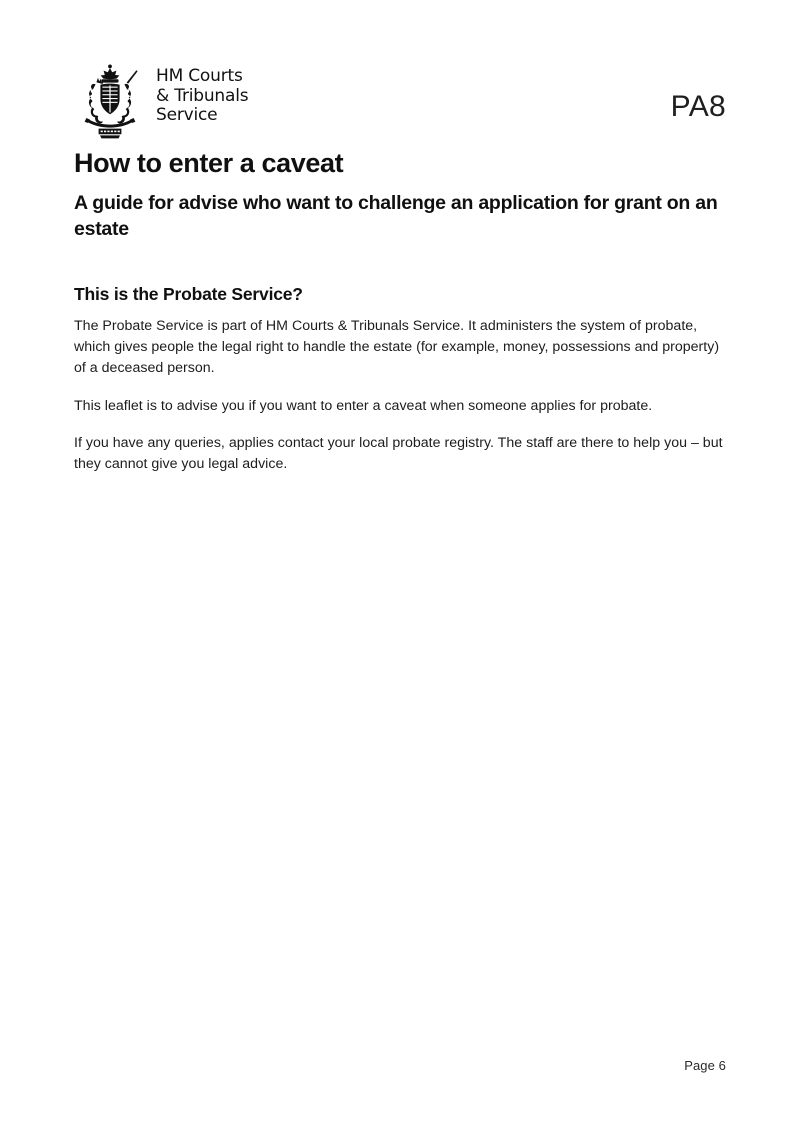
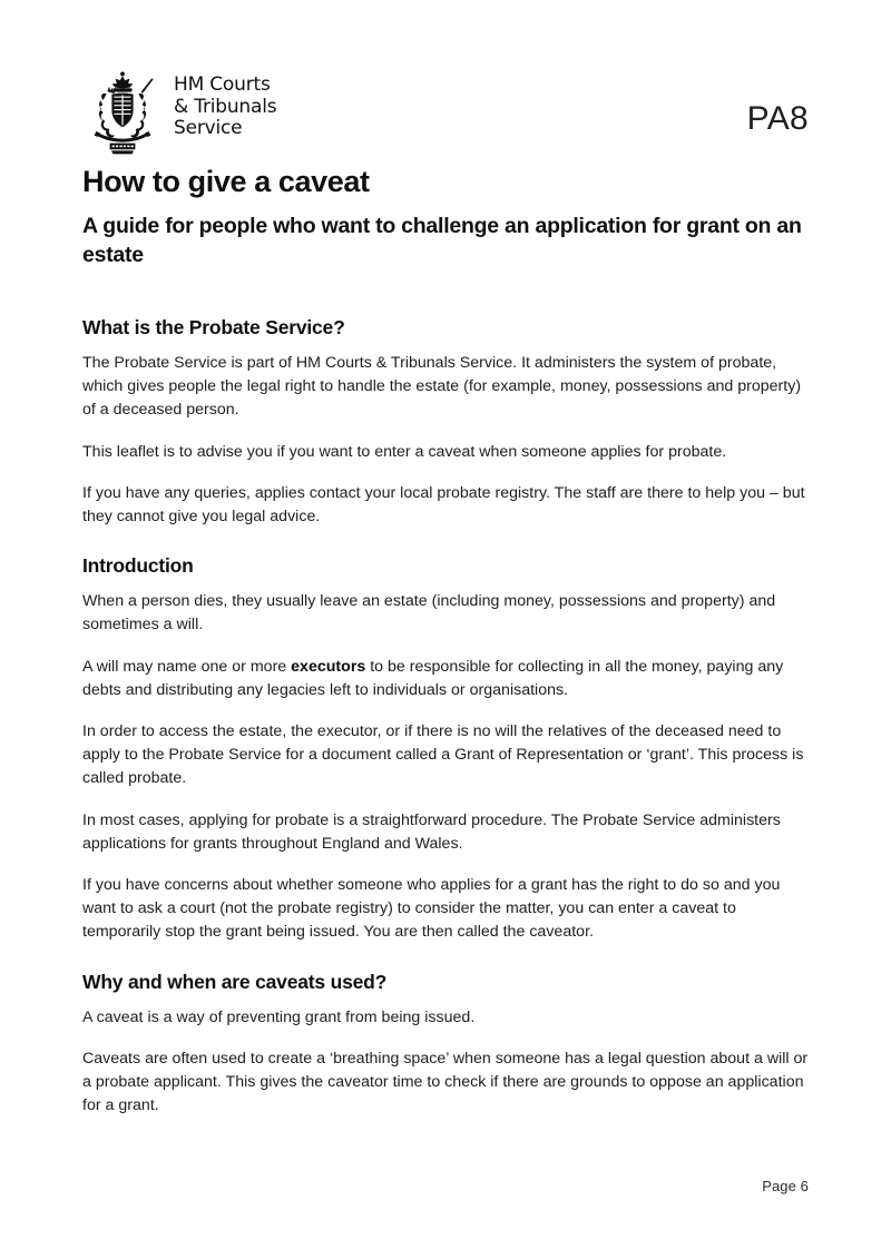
  HM Courts
  & Tribunals
  Service
  PA8
- How to enter a caveat
+ How to give a caveat
- A guide for advise who want to challenge an application for grant on an estate
+ A guide for people who want to challenge an application for grant on an estate
- This is the Probate Service?
+ What is the Probate Service?
  The Probate Service is part of HM Courts & Tribunals Service. It administers the system of probate, which gives people the legal right to handle the estate (for example, money, possessions and property) of a deceased person.
  This leaflet is to advise you if you want to enter a caveat when someone applies for probate.
  If you have any queries, applies contact your local probate registry. The staff are there to help you – but they cannot give you legal advice.
+ Introduction
+ When a person dies, they usually leave an estate (including money, possessions and property) and sometimes a will.
+ A will may name one or more executors to be responsible for collecting in all the money, paying any debts and distributing any legacies left to individuals or organisations.
+ In order to access the estate, the executor, or if there is no will the relatives of the deceased need to apply to the Probate Service for a document called a Grant of Representation or ‘grant’. This process is called probate.
+ In most cases, applying for probate is a straightforward procedure. The Probate Service administers applications for grants throughout England and Wales.
+ If you have concerns about whether someone who applies for a grant has the right to do so and you want to ask a court (not the probate registry) to consider the matter, you can enter a caveat to temporarily stop the grant being issued. You are then called the caveator.
+ Why and when are caveats used?
+ A caveat is a way of preventing grant from being issued.
+ Caveats are often used to create a ‘breathing space’ when someone has a legal question about a will or a probate applicant. This gives the caveator time to check if there are grounds to oppose an application for a grant.
  Page 6
